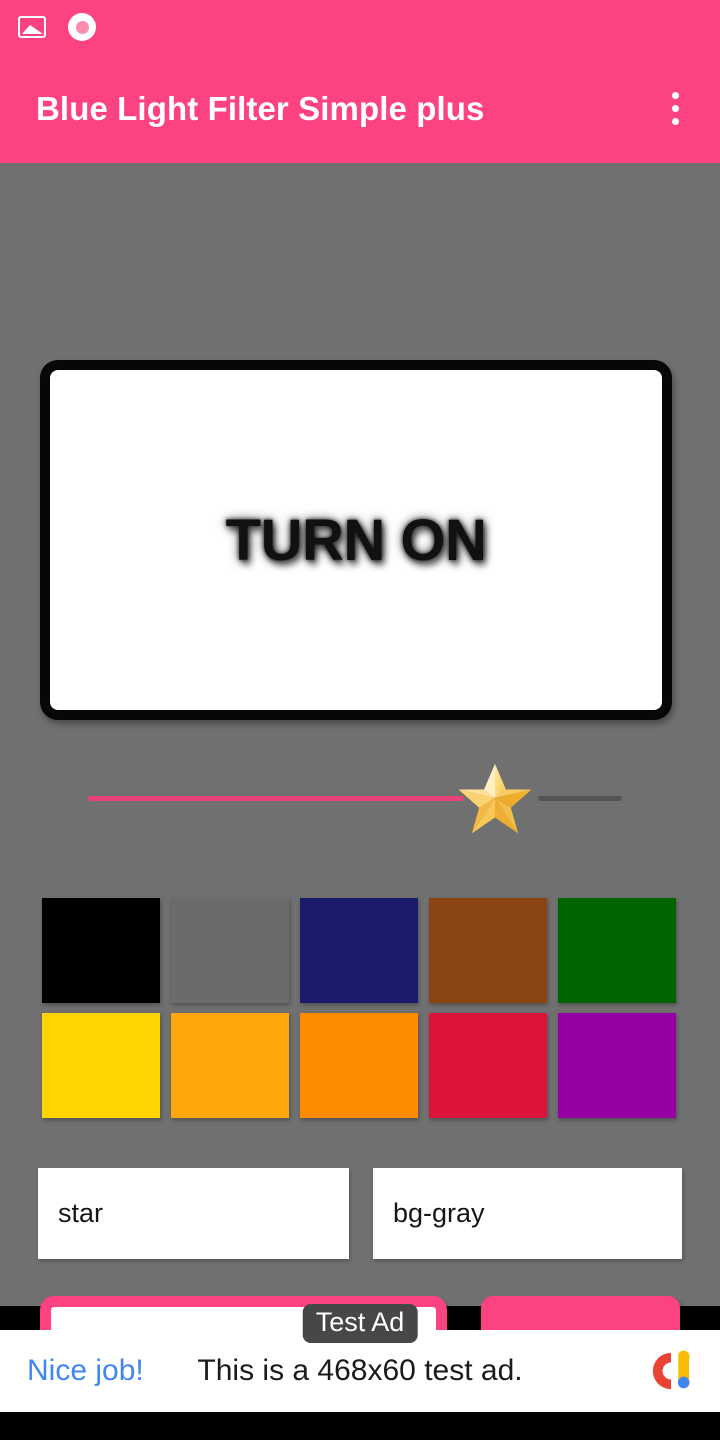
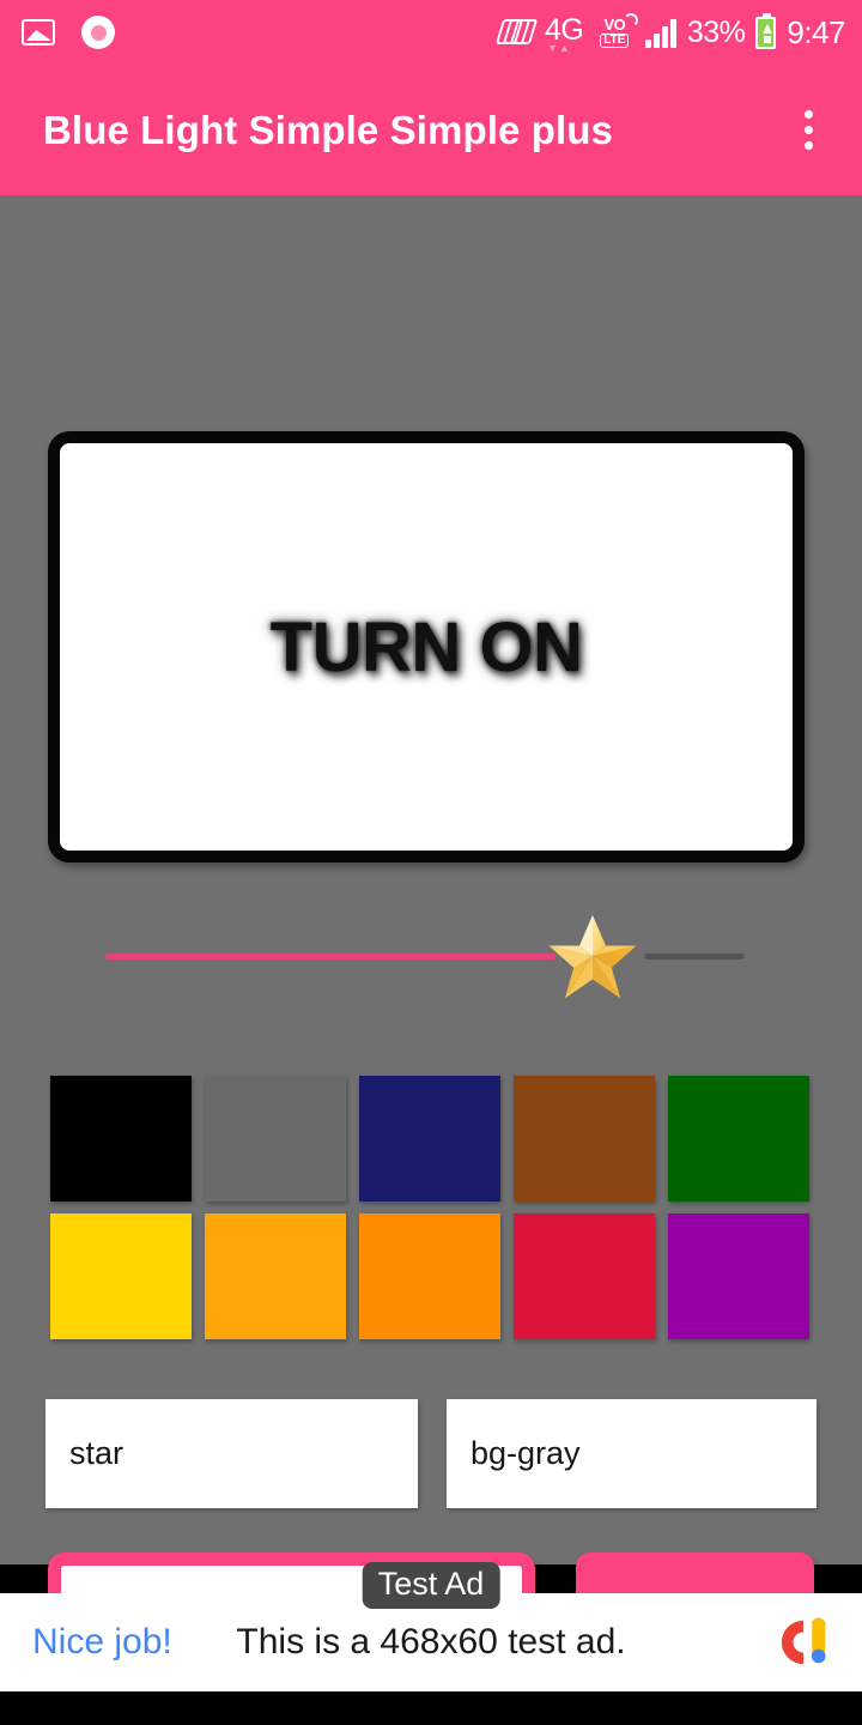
+ 4G
+ ▼▲
+ VO
+ LTE
+ 33%
+ 9:47
- Blue Light Filter Simple plus
+ Blue Light Simple Simple plus
  TURN ON
  star
  bg-gray
  Test Ad
  Nice job!
  This is a 468x60 test ad.
